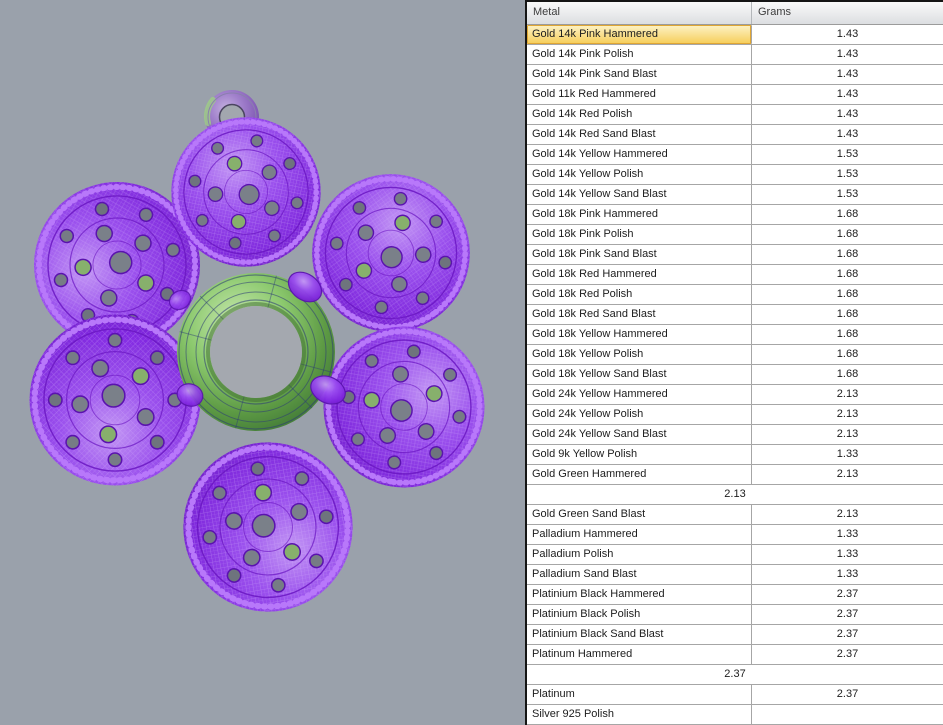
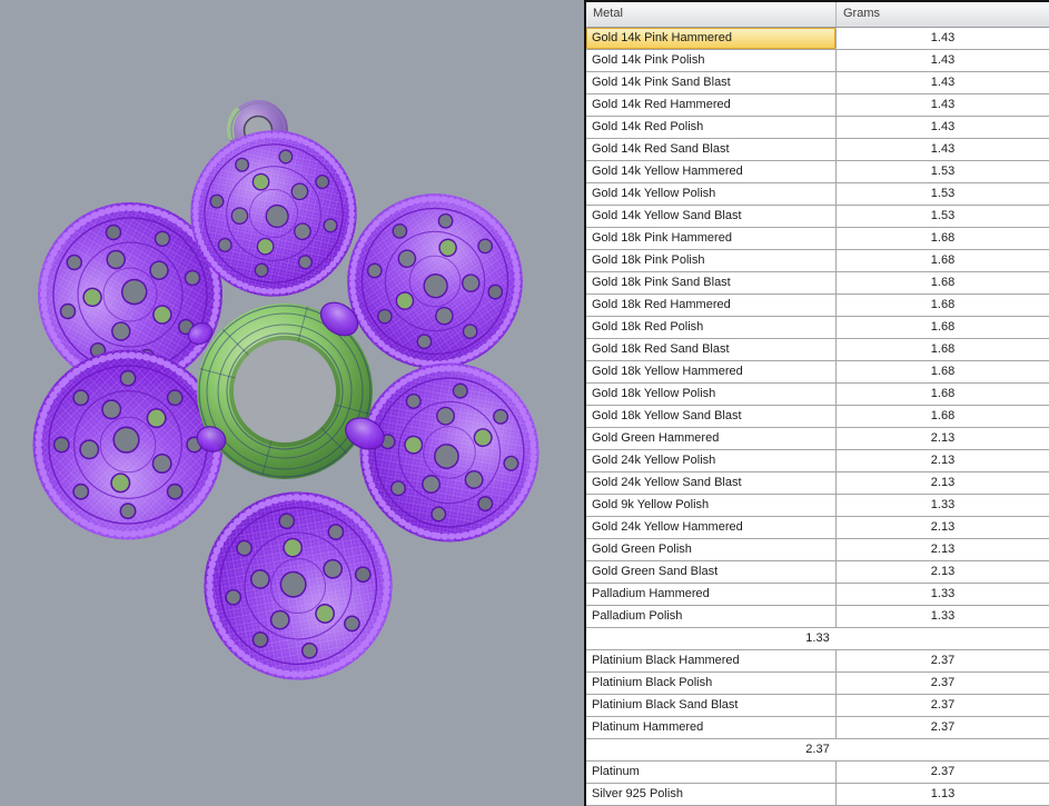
  Metal
  Grams
  Gold 14k Pink Hammered
  1.43
  Gold 14k Pink Polish
  1.43
  Gold 14k Pink Sand Blast
  1.43
- Gold 11k Red Hammered
+ Gold 14k Red Hammered
  1.43
  Gold 14k Red Polish
  1.43
  Gold 14k Red Sand Blast
  1.43
  Gold 14k Yellow Hammered
  1.53
  Gold 14k Yellow Polish
  1.53
  Gold 14k Yellow Sand Blast
  1.53
  Gold 18k Pink Hammered
  1.68
  Gold 18k Pink Polish
  1.68
  Gold 18k Pink Sand Blast
  1.68
  Gold 18k Red Hammered
  1.68
  Gold 18k Red Polish
  1.68
  Gold 18k Red Sand Blast
  1.68
  Gold 18k Yellow Hammered
  1.68
  Gold 18k Yellow Polish
  1.68
  Gold 18k Yellow Sand Blast
  1.68
- Gold 24k Yellow Hammered
+ Gold Green Hammered
  2.13
  Gold 24k Yellow Polish
  2.13
  Gold 24k Yellow Sand Blast
  2.13
  Gold 9k Yellow Polish
  1.33
- Gold Green Hammered
+ Gold 24k Yellow Hammered
  2.13
+ Gold Green Polish
  2.13
  Gold Green Sand Blast
  2.13
  Palladium Hammered
  1.33
  Palladium Polish
  1.33
- Palladium Sand Blast
  1.33
  Platinium Black Hammered
  2.37
  Platinium Black Polish
  2.37
  Platinium Black Sand Blast
  2.37
  Platinum Hammered
  2.37
  2.37
  Platinum
  2.37
  Silver 925 Polish
+ 1.13
